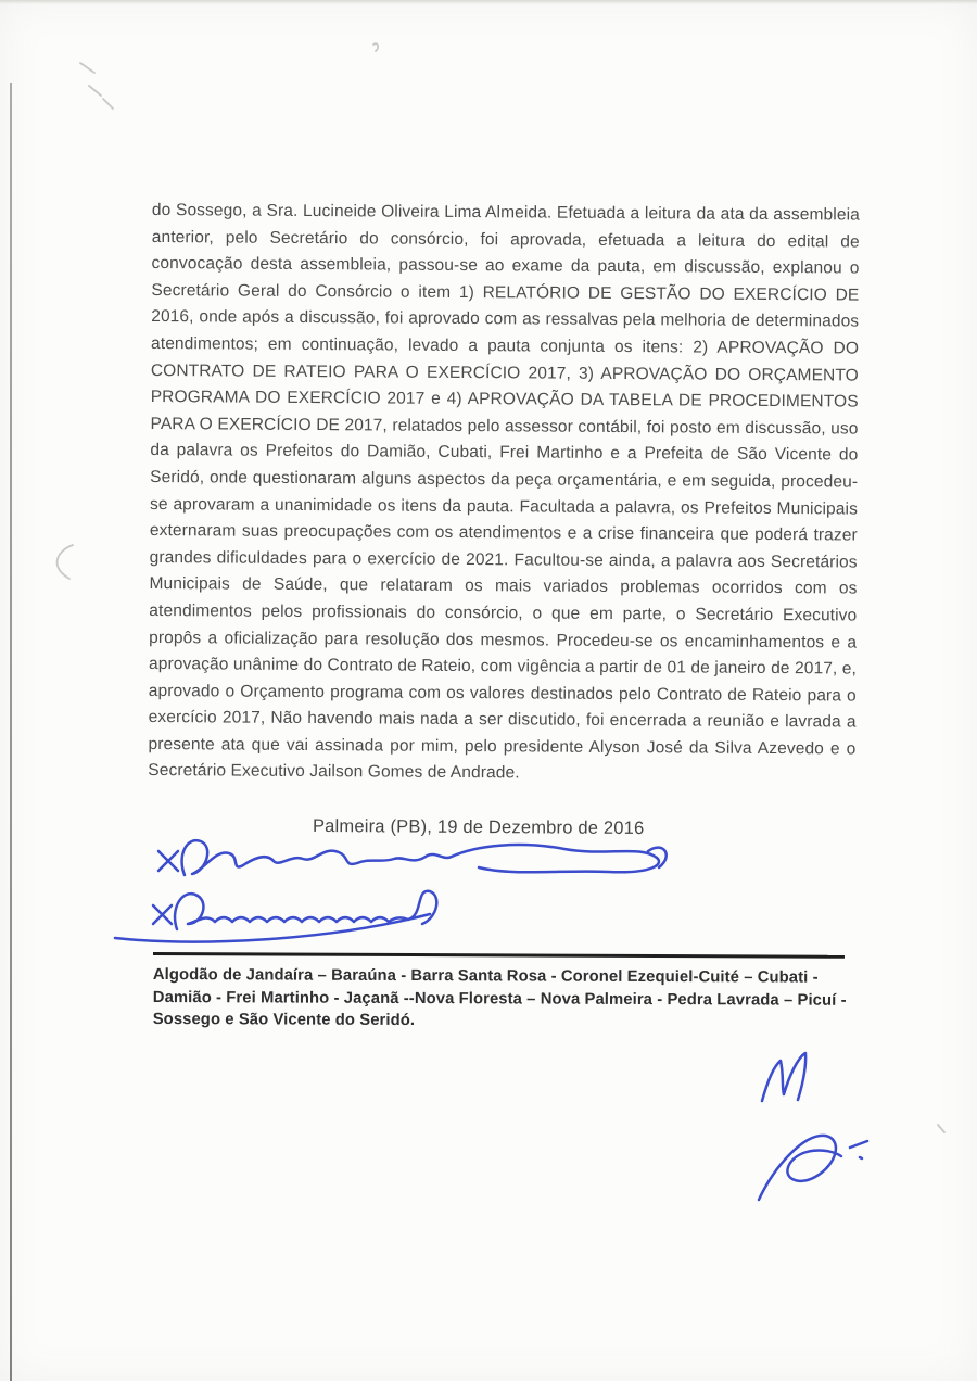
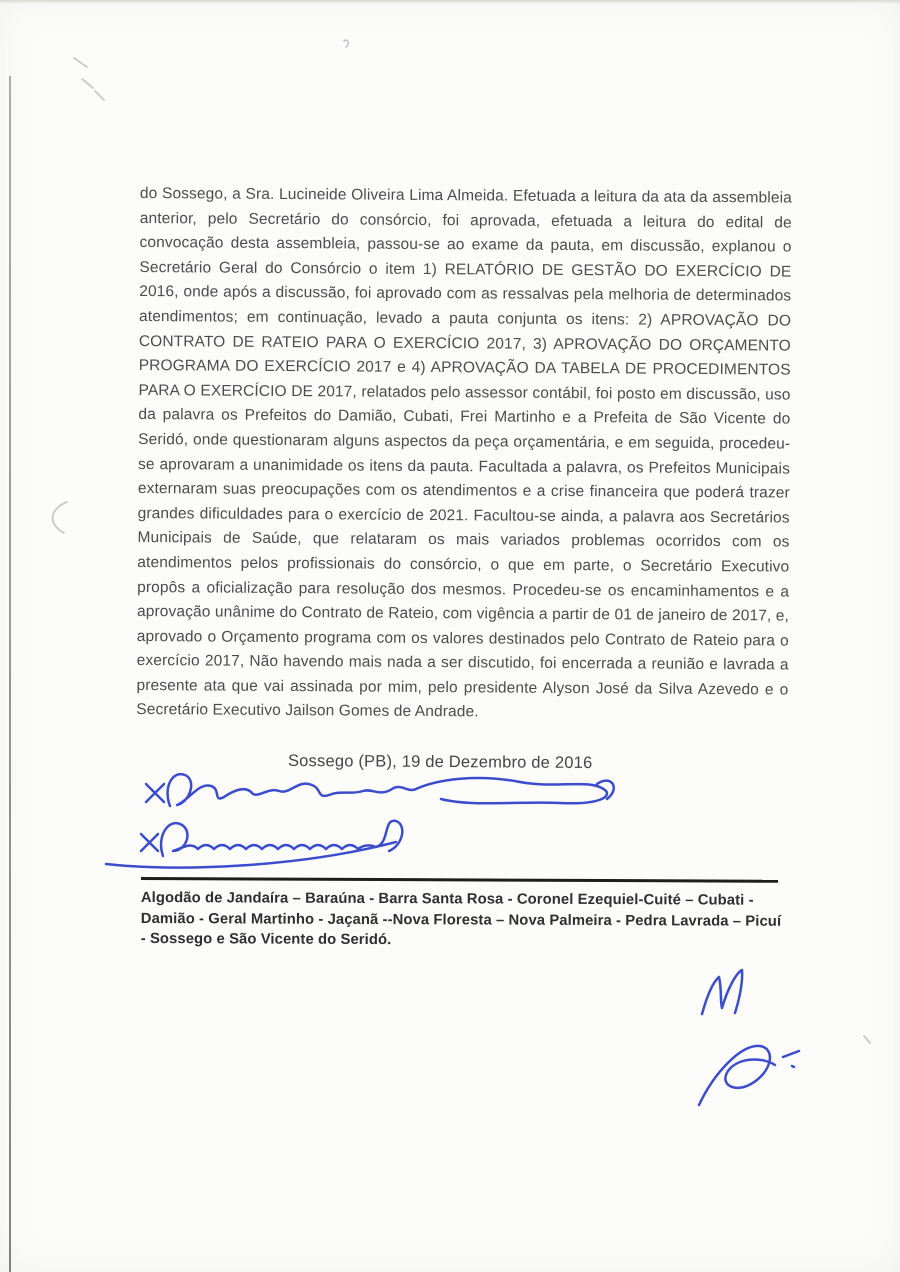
  do Sossego, a Sra. Lucineide Oliveira Lima Almeida. Efetuada a leitura da ata da assembleia anterior, pelo Secretário do consórcio, foi aprovada, efetuada a leitura do edital de convocação desta assembleia, passou-se ao exame da pauta, em discussão, explanou o Secretário Geral do Consórcio o item 1) RELATÓRIO DE GESTÃO DO EXERCÍCIO DE 2016, onde após a discussão, foi aprovado com as ressalvas pela melhoria de determinados atendimentos; em continuação, levado a pauta conjunta os itens: 2) APROVAÇÃO DO CONTRATO DE RATEIO PARA O EXERCÍCIO 2017, 3) APROVAÇÃO DO ORÇAMENTO PROGRAMA DO EXERCÍCIO 2017 e 4) APROVAÇÃO DA TABELA DE PROCEDIMENTOS PARA O EXERCÍCIO DE 2017, relatados pelo assessor contábil, foi posto em discussão, uso da palavra os Prefeitos do Damião, Cubati, Frei Martinho e a Prefeita de São Vicente do Seridó, onde questionaram alguns aspectos da peça orçamentária, e em seguida, procedeu-se aprovaram a unanimidade os itens da pauta. Facultada a palavra, os Prefeitos Municipais externaram suas preocupações com os atendimentos e a crise financeira que poderá trazer grandes dificuldades para o exercício de 2021. Facultou-se ainda, a palavra aos Secretários Municipais de Saúde, que relataram os mais variados problemas ocorridos com os atendimentos pelos profissionais do consórcio, o que em parte, o Secretário Executivo propôs a oficialização para resolução dos mesmos. Procedeu-se os encaminhamentos e a aprovação unânime do Contrato de Rateio, com vigência a partir de 01 de janeiro de 2017, e, aprovado o Orçamento programa com os valores destinados pelo Contrato de Rateio para o exercício 2017, Não havendo mais nada a ser discutido, foi encerrada a reunião e lavrada a presente ata que vai assinada por mim, pelo presidente Alyson José da Silva Azevedo e o Secretário Executivo Jailson Gomes de Andrade.
- Palmeira (PB), 19 de Dezembro de 2016
+ Sossego (PB), 19 de Dezembro de 2016
- Algodão de Jandaíra – Baraúna - Barra Santa Rosa - Coronel Ezequiel-Cuité – Cubati - Damião - Frei Martinho - Jaçanã --Nova Floresta – Nova Palmeira - Pedra Lavrada – Picuí - Sossego e São Vicente do Seridó.
+ Algodão de Jandaíra – Baraúna - Barra Santa Rosa - Coronel Ezequiel-Cuité – Cubati - Damião - Geral Martinho - Jaçanã --Nova Floresta – Nova Palmeira - Pedra Lavrada – Picuí - Sossego e São Vicente do Seridó.
